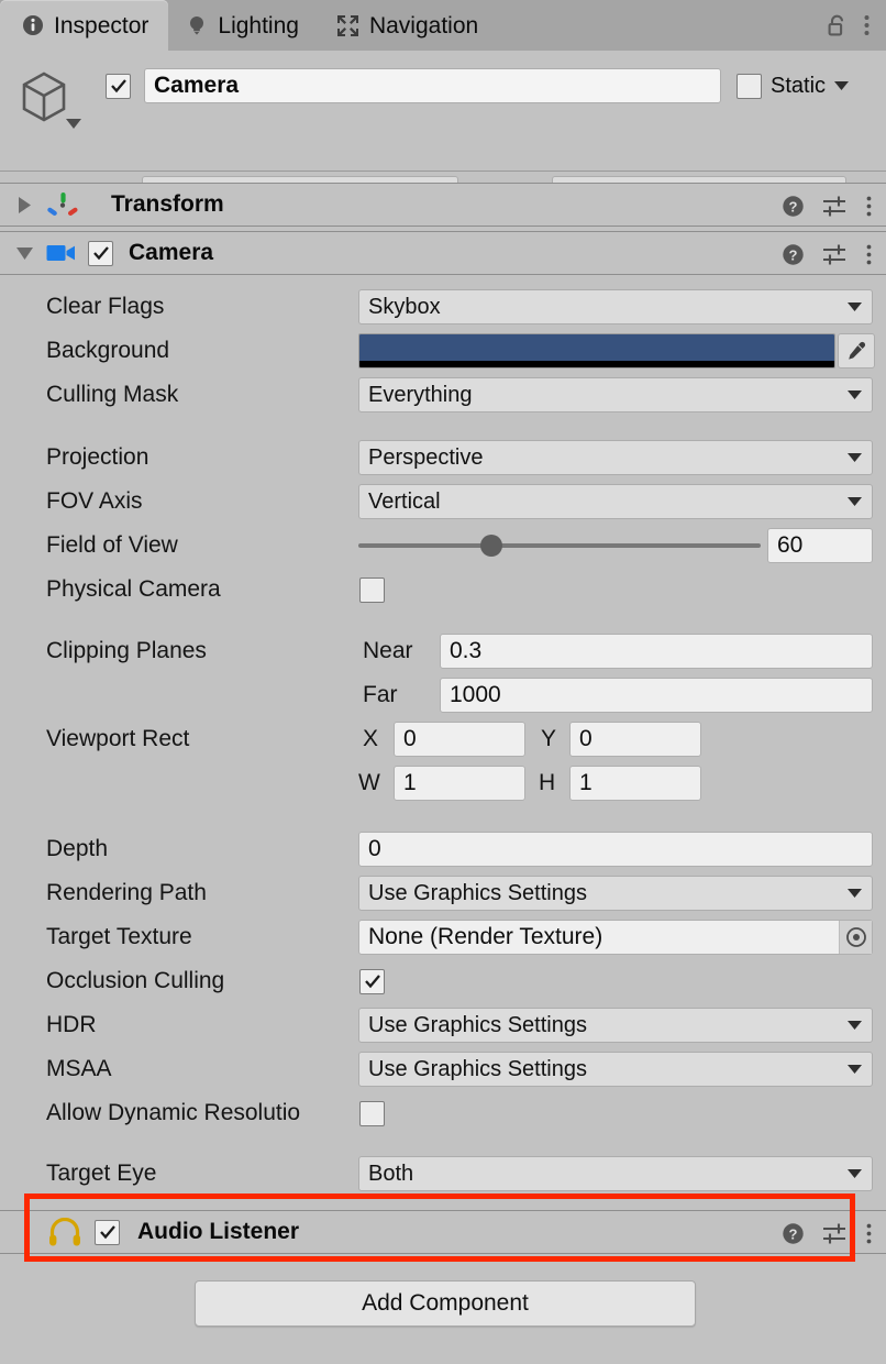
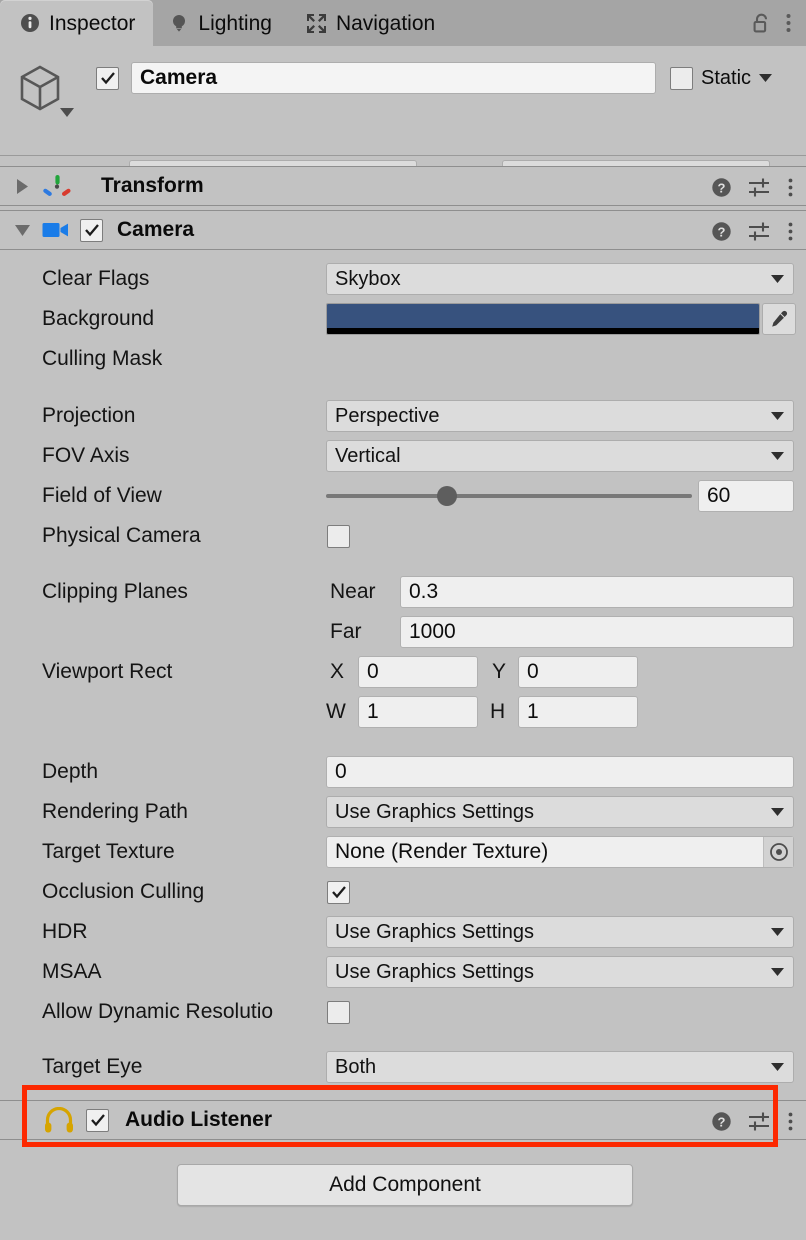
  Inspector
  Lighting
  Navigation
  Camera
  Static
  Transform
  ?
  Camera
  ?
  Clear Flags
  Skybox
  Background
  Culling Mask
- Everything
  Projection
  Perspective
  FOV Axis
  Vertical
  Field of View
  60
  Physical Camera
  Clipping Planes
  Near
  0.3
  Far
  1000
  Viewport Rect
  X
  0
  Y
  0
  W
  1
  H
  1
  Depth
  0
  Rendering Path
  Use Graphics Settings
  Target Texture
  None (Render Texture)
  Occlusion Culling
  HDR
  Use Graphics Settings
  MSAA
  Use Graphics Settings
  Allow Dynamic Resolutio
  Target Eye
  Both
  Audio Listener
  ?
  Add Component
